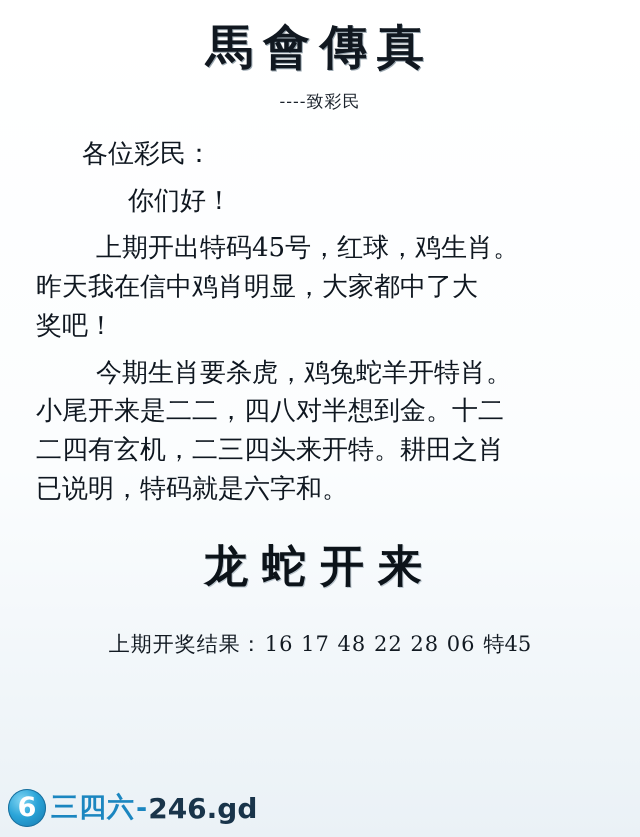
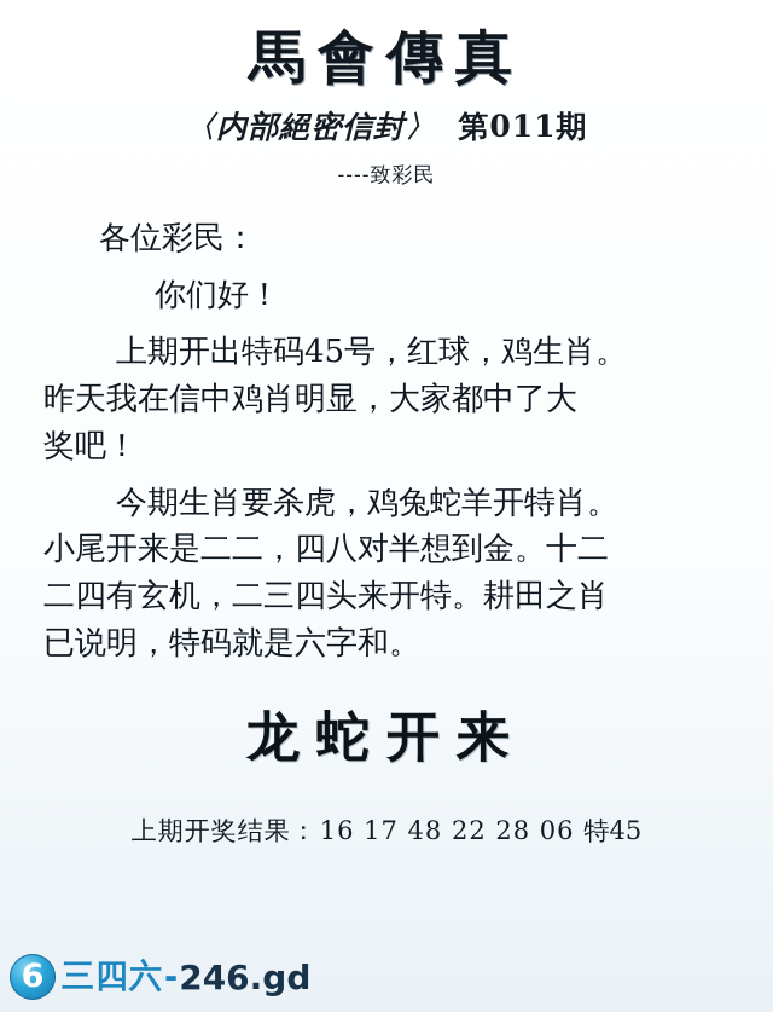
  馬會傳真
+ 〈内部絕密信封〉 第011期
  ----致彩民
  各位彩民：
  你们好！
  上期开出特码45号，红球，鸡生肖。
  昨天我在信中鸡肖明显，大家都中了大
  奖吧！
  今期生肖要杀虎，鸡兔蛇羊开特肖。
  小尾开来是二二，四八对半想到金。十二
  二四有玄机，二三四头来开特。耕田之肖
  已说明，特码就是六字和。
  龙蛇开来
  上期开奖结果：16 17 48 22 28 06 特45
  6
  三四六
  -
  246.gd
